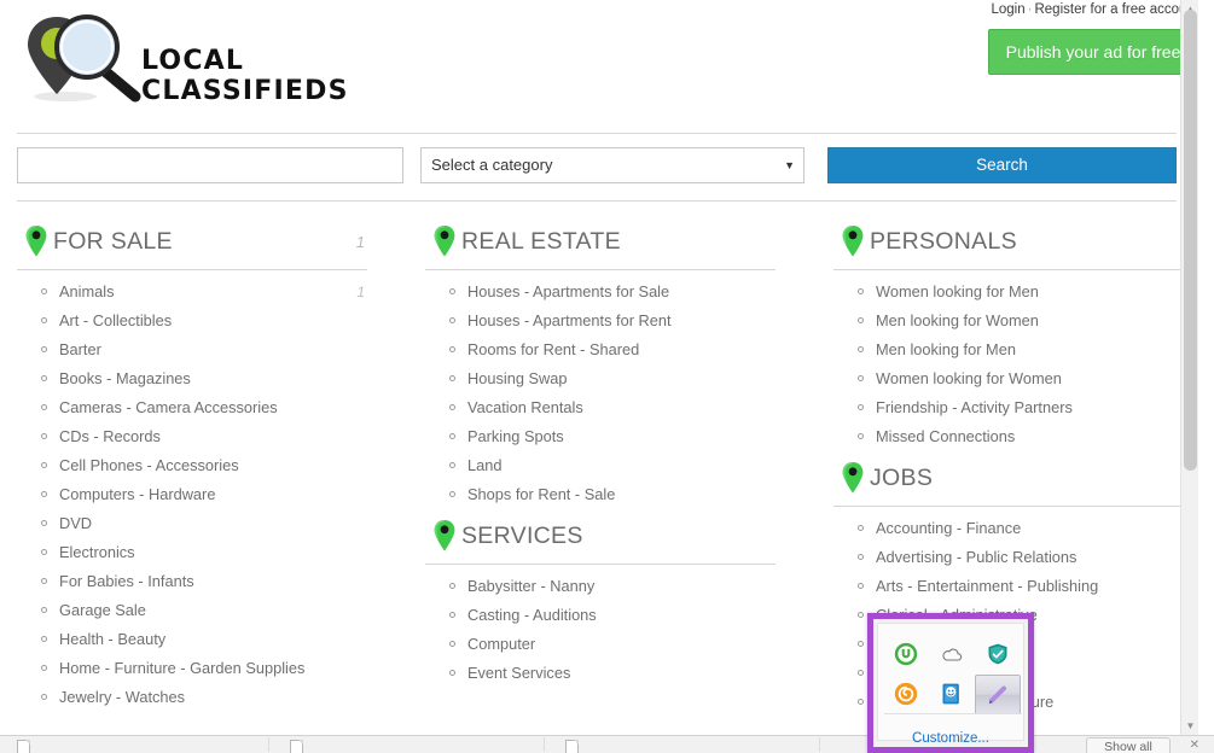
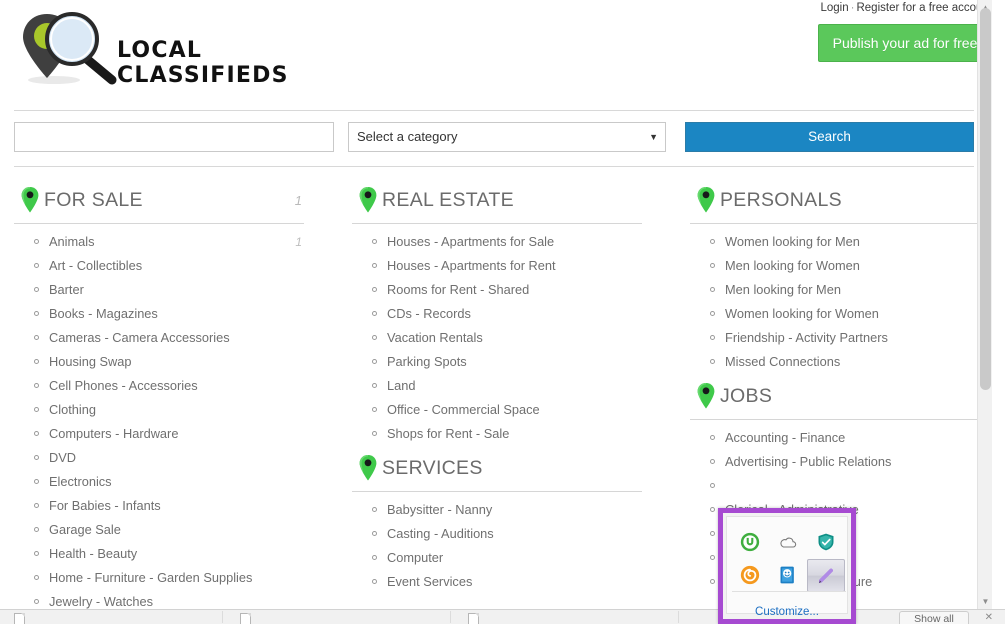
  LOCAL CLASSIFIEDS
  Login · Register for a free acco
  Publish your ad for free
  Select a category
  ▼
  Search
  FOR SALE
  1
  Animals
  1
  Art - Collectibles
  Barter
  Books - Magazines
  Cameras - Camera Accessories
- CDs - Records
+ Housing Swap
  Cell Phones - Accessories
+ Clothing
  Computers - Hardware
  DVD
  Electronics
  For Babies - Infants
  Garage Sale
  Health - Beauty
  Home - Furniture - Garden Supplies
  Jewelry - Watches
  REAL ESTATE
  Houses - Apartments for Sale
  Houses - Apartments for Rent
  Rooms for Rent - Shared
- Housing Swap
+ CDs - Records
  Vacation Rentals
  Parking Spots
  Land
+ Office - Commercial Space
  Shops for Rent - Sale
  SERVICES
  Babysitter - Nanny
  Casting - Auditions
  Computer
  Event Services
  PERSONALS
  Women looking for Men
  Men looking for Women
  Men looking for Men
  Women looking for Women
  Friendship - Activity Partners
  Missed Connections
  JOBS
  Accounting - Finance
  Advertising - Public Relations
- Arts - Entertainment - Publishing
  ▼
  Show all
  ✕
  Customize...
